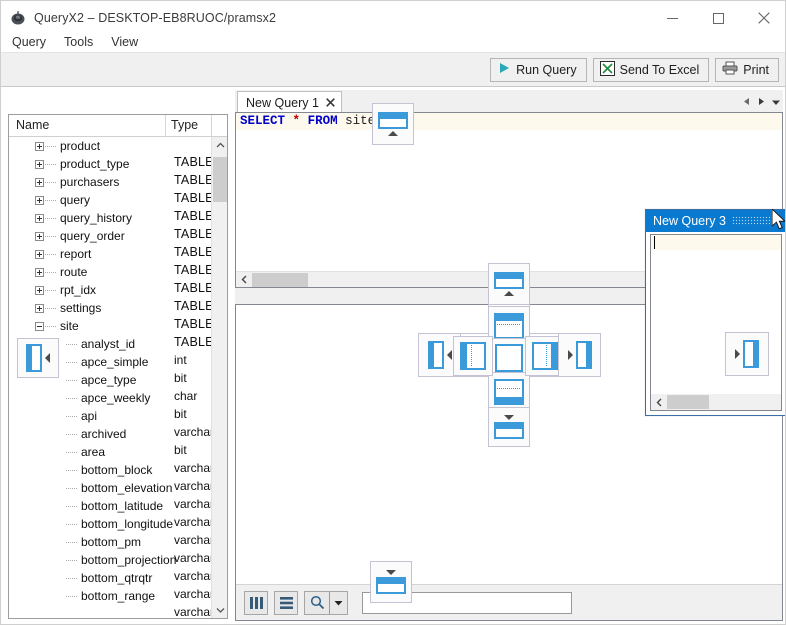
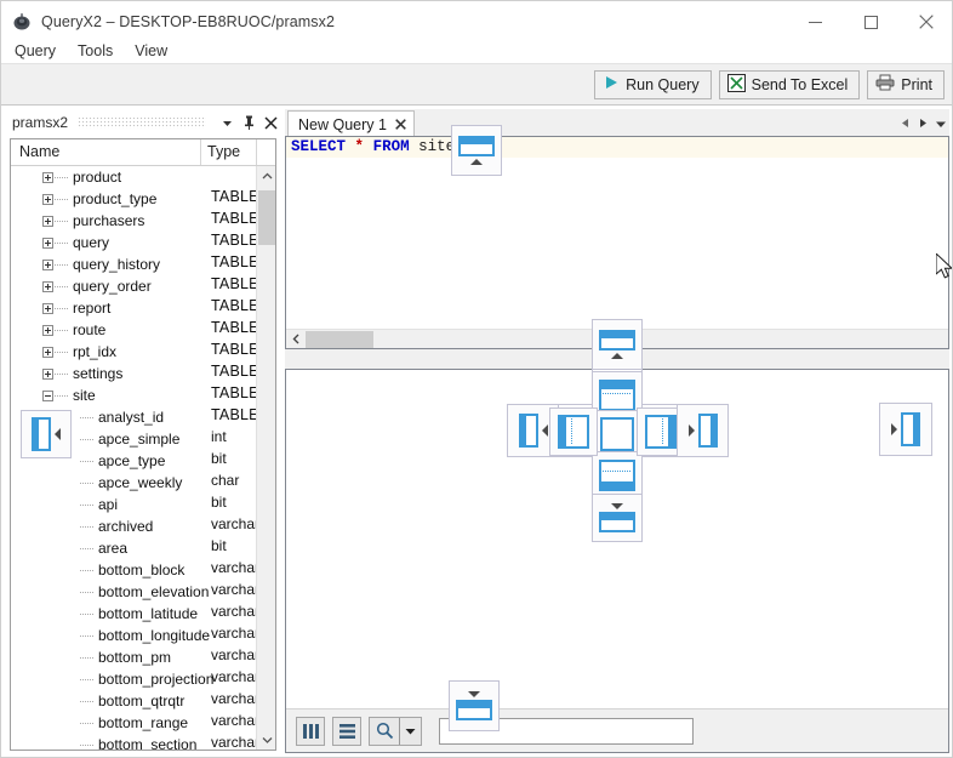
  QueryX2 – DESKTOP-EB8RUOC/pramsx2
  Query
  Tools
  View
  Run Query
  Send To Excel
  Print
+ pramsx2
  Name
  Type
  product
  TABLE
  product_type
  TABLE
  purchasers
  TABLE
  query
  TABLE
  query_history
  TABLE
  query_order
  TABLE
  report
  TABLE
  route
  TABLE
  rpt_idx
  TABLE
  settings
  TABLE
  site
  TABLE
  analyst_id
  int
  apce_simple
  bit
  apce_type
  char
  apce_weekly
  bit
  api
  varcha
  archived
  bit
  area
  varcha
  bottom_block
  varcha
  bottom_elevation
  varcha
  bottom_latitude
  varcha
  bottom_longitude
  varcha
  bottom_pm
  varcha
  bottom_projection
  varcha
  bottom_qtrqtr
  varcha
  bottom_range
  varcha
+ bottom_section
  New Query 1
  SELECT * FROM sit
- New Query 3
